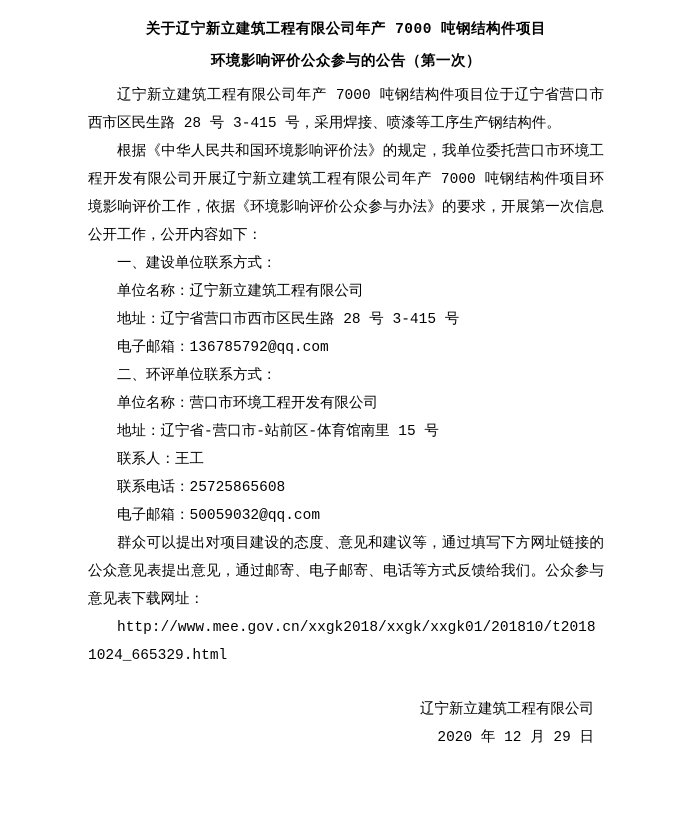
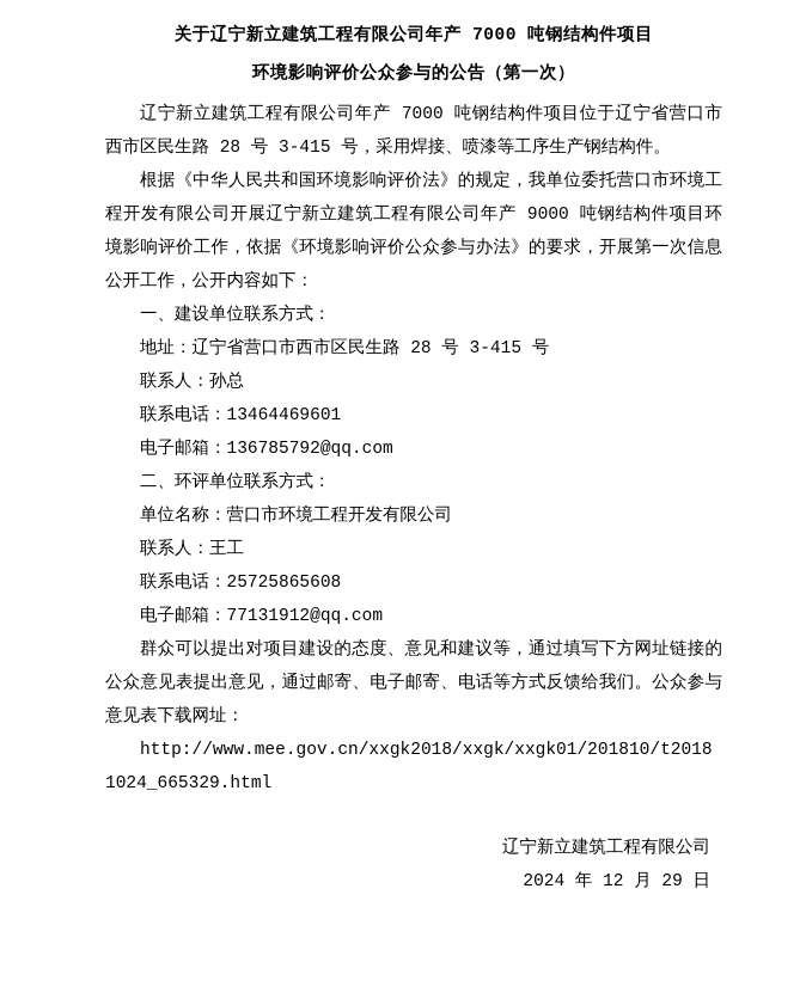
  关于辽宁新立建筑工程有限公司年产 7000 吨钢结构件项目
  环境影响评价公众参与的公告（第一次）
  辽宁新立建筑工程有限公司年产 7000 吨钢结构件项目位于辽宁省营口市西市区民生路 28 号 3-415 号，采用焊接、喷漆等工序生产钢结构件。
- 根据《中华人民共和国环境影响评价法》的规定，我单位委托营口市环境工程开发有限公司开展辽宁新立建筑工程有限公司年产 7000 吨钢结构件项目环境影响评价工作，依据《环境影响评价公众参与办法》的要求，开展第一次信息公开工作，公开内容如下：
+ 根据《中华人民共和国环境影响评价法》的规定，我单位委托营口市环境工程开发有限公司开展辽宁新立建筑工程有限公司年产 9000 吨钢结构件项目环境影响评价工作，依据《环境影响评价公众参与办法》的要求，开展第一次信息公开工作，公开内容如下：
  一、建设单位联系方式：
- 单位名称：辽宁新立建筑工程有限公司
  地址：辽宁省营口市西市区民生路 28 号 3-415 号
+ 联系人：孙总
+ 联系电话：13464469601
  电子邮箱：136785792@qq.com
  二、环评单位联系方式：
  单位名称：营口市环境工程开发有限公司
- 地址：辽宁省-营口市-站前区-体育馆南里 15 号
  联系人：王工
  联系电话：25725865608
- 电子邮箱：50059032@qq.com
+ 电子邮箱：77131912@qq.com
  群众可以提出对项目建设的态度、意见和建议等，通过填写下方网址链接的公众意见表提出意见，通过邮寄、电子邮寄、电话等方式反馈给我们。公众参与意见表下载网址：
  http://www.mee.gov.cn/xxgk2018/xxgk/xxgk01/201810/t20181024_665329.html
  辽宁新立建筑工程有限公司
- 2020 年 12 月 29 日
+ 2024 年 12 月 29 日
